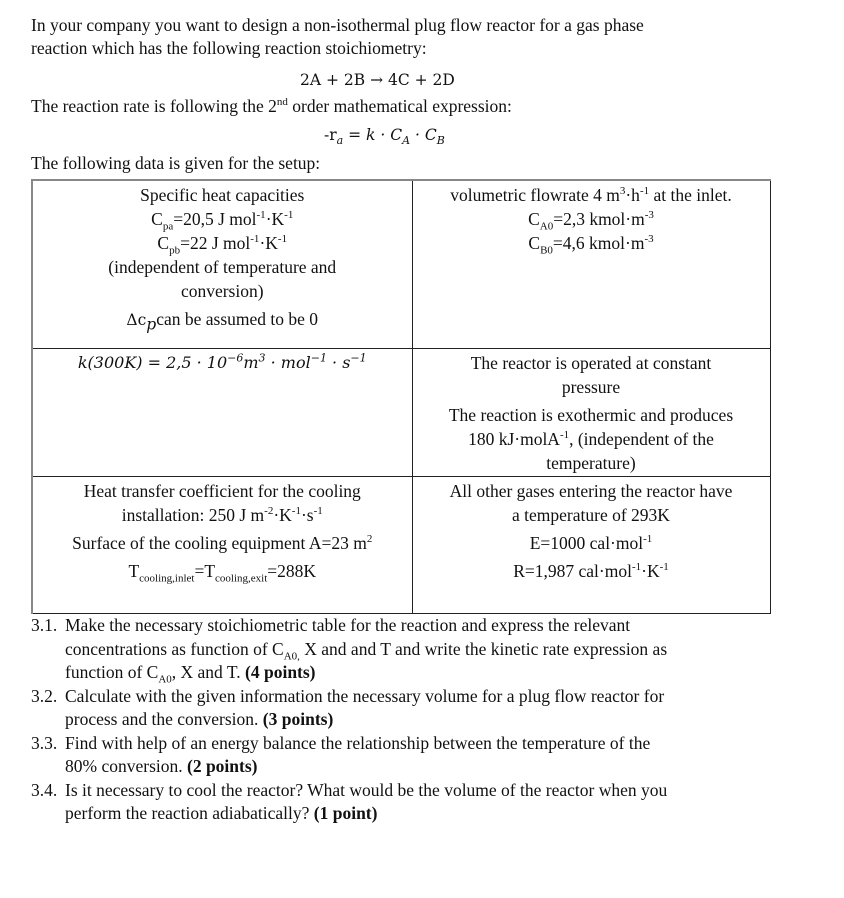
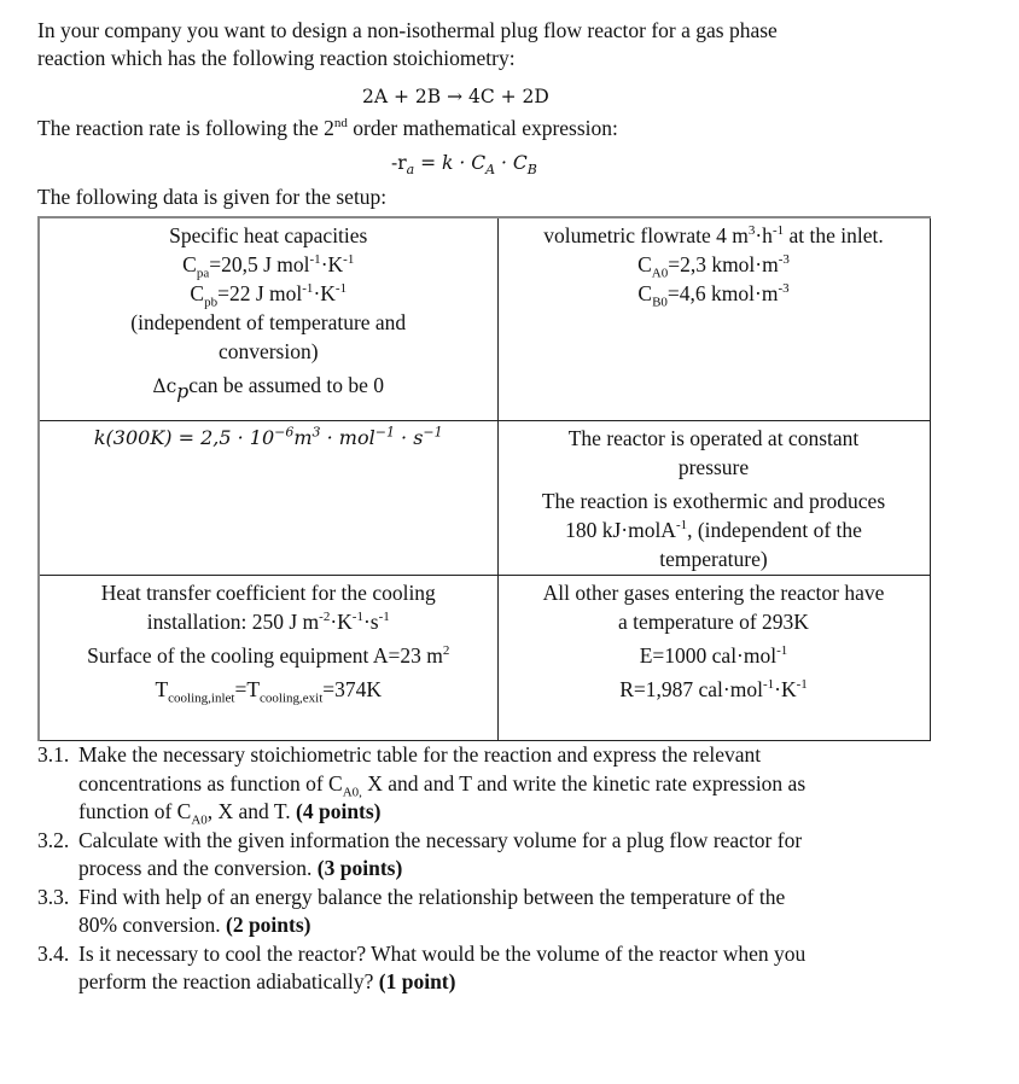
  In your company you want to design a non-isothermal plug flow reactor for a gas phase
  reaction which has the following reaction stoichiometry:
  2A + 2B → 4C + 2D
  The reaction rate is following the 2nd order mathematical expression:
  -ra = k · CA · CB
  The following data is given for the setup:
  Specific heat capacities Cpa=20,5 J mol-1·K-1 Cpb=22 J mol-1·K-1 (independent of temperature and conversion) Δcpcan be assumed to be 0	volumetric flowrate 4 m3·h-1 at the inlet. CA0=2,3 kmol·m-3 CB0=4,6 kmol·m-3
  k(300K) = 2,5 · 10−6m3 · mol−1 · s−1	The reactor is operated at constant pressure The reaction is exothermic and produces 180 kJ·molA-1, (independent of the temperature)
- Heat transfer coefficient for the cooling installation: 250 J m-2·K-1·s-1 Surface of the cooling equipment A=23 m2 Tcooling,inlet=Tcooling,exit=288K	All other gases entering the reactor have a temperature of 293K E=1000 cal·mol-1 R=1,987 cal·mol-1·K-1
+ Heat transfer coefficient for the cooling installation: 250 J m-2·K-1·s-1 Surface of the cooling equipment A=23 m2 Tcooling,inlet=Tcooling,exit=374K	All other gases entering the reactor have a temperature of 293K E=1000 cal·mol-1 R=1,987 cal·mol-1·K-1
  3.1.
  Make the necessary stoichiometric table for the reaction and express the relevant
  concentrations as function of CA0, X and and T and write the kinetic rate expression as
  function of CA0, X and T. (4 points)
  3.2.
  Calculate with the given information the necessary volume for a plug flow reactor for
  process and the conversion. (3 points)
  3.3.
  Find with help of an energy balance the relationship between the temperature of the
  80% conversion. (2 points)
  3.4.
  Is it necessary to cool the reactor? What would be the volume of the reactor when you
  perform the reaction adiabatically? (1 point)
